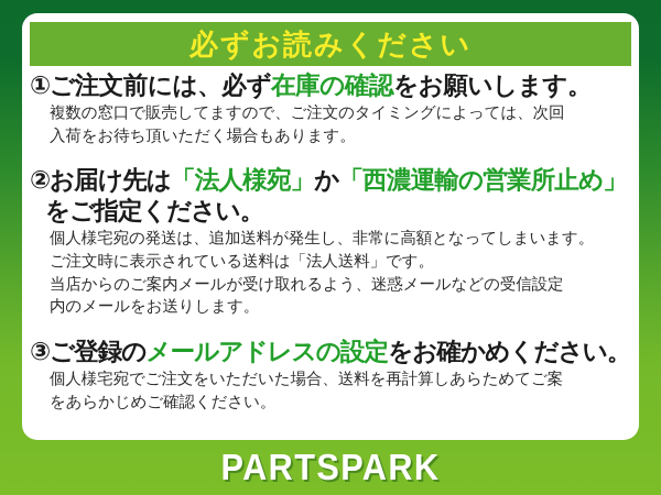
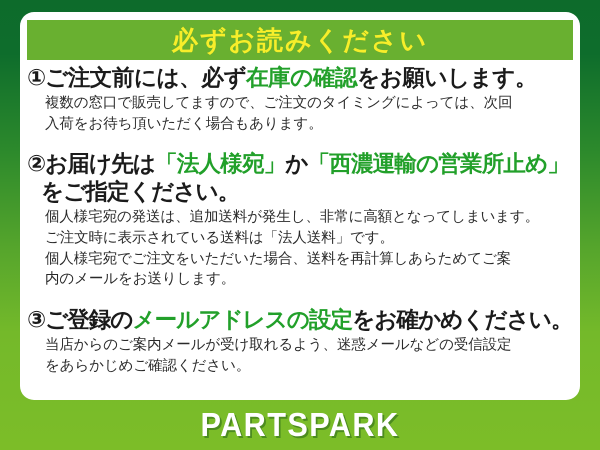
  必ずお読みください
  ①ご注文前には、必ず在庫の確認をお願いします。
  複数の窓口で販売してますので、ご注文のタイミングによっては、次回
  入荷をお待ち頂いただく場合もあります。
  ②お届け先は「法人様宛」か「西濃運輸の営業所止め」
  をご指定ください。
  個人様宅宛の発送は、追加送料が発生し、非常に高額となってしまいます。
  ご注文時に表示されている送料は「法人送料」です。
- 当店からのご案内メールが受け取れるよう、迷惑メールなどの受信設定
+ 個人様宅宛でご注文をいただいた場合、送料を再計算しあらためてご案
  内のメールをお送りします。
  ③ご登録のメールアドレスの設定をお確かめください。
- 個人様宅宛でご注文をいただいた場合、送料を再計算しあらためてご案
+ 当店からのご案内メールが受け取れるよう、迷惑メールなどの受信設定
  をあらかじめご確認ください。
  PARTSPARK
